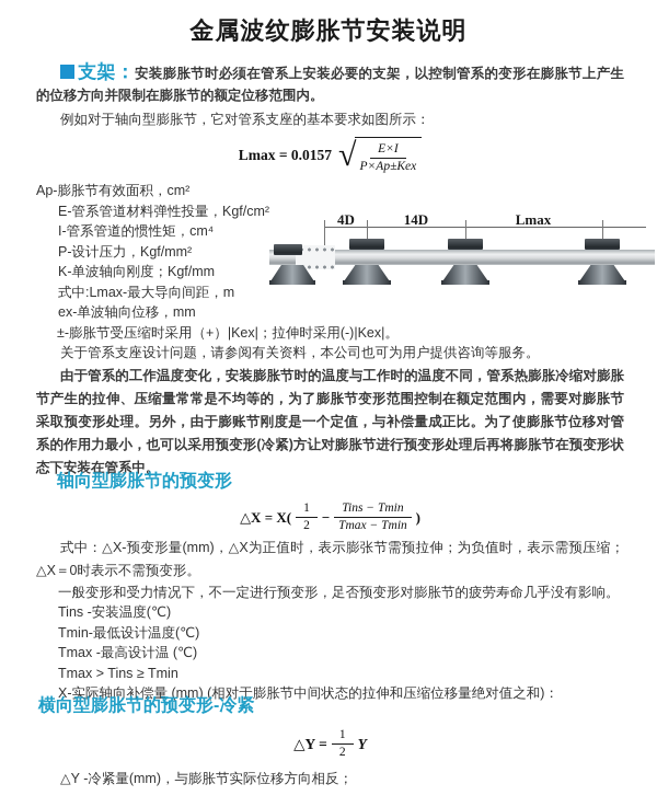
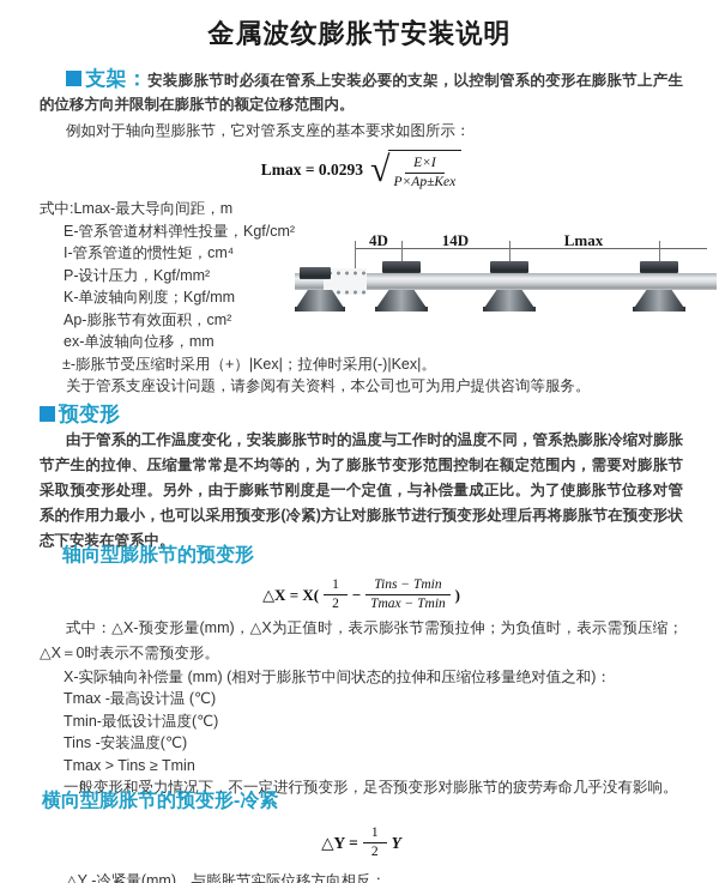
  金属波纹膨胀节安装说明
  支架：安装膨胀节时必须在管系上安装必要的支架，以控制管系的变形在膨胀节上产生的位移方向并限制在膨胀节的额定位移范围内。
  例如对于轴向型膨胀节，它对管系支座的基本要求如图所示：
- Lmax = 0.0157
+ Lmax = 0.0293
  √
  E×I
  P×Ap±Kex
- Ap-膨胀节有效面积，cm²
+ 式中:Lmax-最大导向间距，m
  E-管系管道材料弹性投量，Kgf/cm²
  I-管系管道的惯性矩，cm⁴
  P-设计压力，Kgf/mm²
  K-单波轴向刚度；Kgf/mm
- 式中:Lmax-最大导向间距，m
+ Ap-膨胀节有效面积，cm²
  ex-单波轴向位移，mm
  ±-膨胀节受压缩时采用（+）|Kex|；拉伸时采用(-)|Kex|。
  关于管系支座设计问题，请参阅有关资料，本公司也可为用户提供咨询等服务。
+ 预变形
  由于管系的工作温度变化，安装膨胀节时的温度与工作时的温度不同，管系热膨胀冷缩对膨胀节产生的拉伸、压缩量常常是不均等的，为了膨胀节变形范围控制在额定范围内，需要对膨胀节采取预变形处理。另外，由于膨账节刚度是一个定值，与补偿量成正比。为了使膨胀节位移对管系的作用力最小，也可以采用预变形(冷紧)方让对膨胀节进行预变形处理后再将膨胀节在预变形状态下安装在管系中。
  轴向型膨胀节的预变形
  △X = X(
  1
  2
  −
  Tins − Tmin
  Tmax − Tmin
  )
  式中：△X-预变形量(mm)，△X为正值时，表示膨张节需预拉伸；为负值时，表示需预压缩；△X＝0时表示不需预变形。
- 一般变形和受力情况下，不一定进行预变形，足否预变形对膨胀节的疲劳寿命几乎没有影响。
+ X-实际轴向补偿量 (mm) (相对于膨胀节中间状态的拉伸和压缩位移量绝对值之和)：
- Tins -安装温度(℃)
+ Tmax -最高设计温 (℃)
  Tmin-最低设计温度(℃)
- Tmax -最高设计温 (℃)
+ Tins -安装温度(℃)
  Tmax > Tins ≥ Tmin
- X-实际轴向补偿量 (mm) (相对于膨胀节中间状态的拉伸和压缩位移量绝对值之和)：
+ 一般变形和受力情况下，不一定进行预变形，足否预变形对膨胀节的疲劳寿命几乎没有影响。
  横向型膨胀节的预变形-冷紧
  △Y =
  1
  2
  Y
  △Y -冷紧量(mm)，与膨胀节实际位移方向相反；
  4D
  14D
  Lmax
